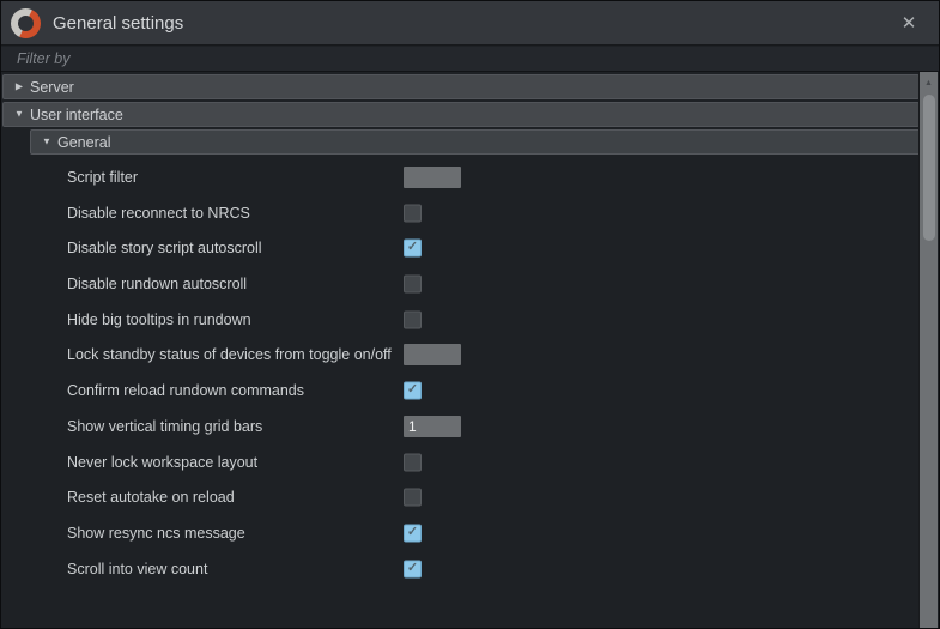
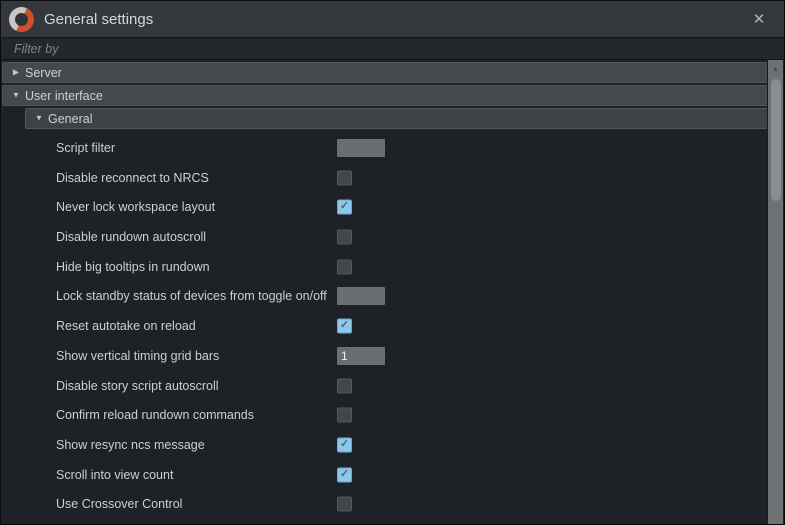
  General settings
  ✕
  Filter by
  ▶
  Server
  ▼
  User interface
  ▼
  General
  Script filter
  Disable reconnect to NRCS
- Disable story script autoscroll
+ Never lock workspace layout
  ✓
  Disable rundown autoscroll
  Hide big tooltips in rundown
  Lock standby status of devices from toggle on/off
- Confirm reload rundown commands
+ Reset autotake on reload
  ✓
  Show vertical timing grid bars
  1
- Never lock workspace layout
+ Disable story script autoscroll
- Reset autotake on reload
+ Confirm reload rundown commands
  Show resync ncs message
  ✓
  Scroll into view count
  ✓
+ Use Crossover Control
